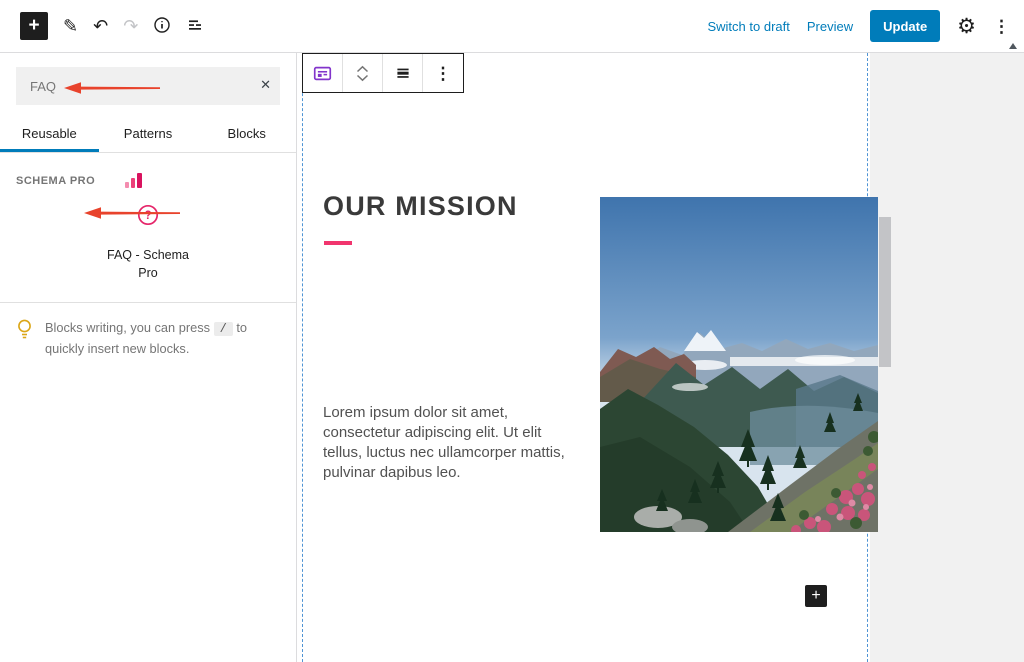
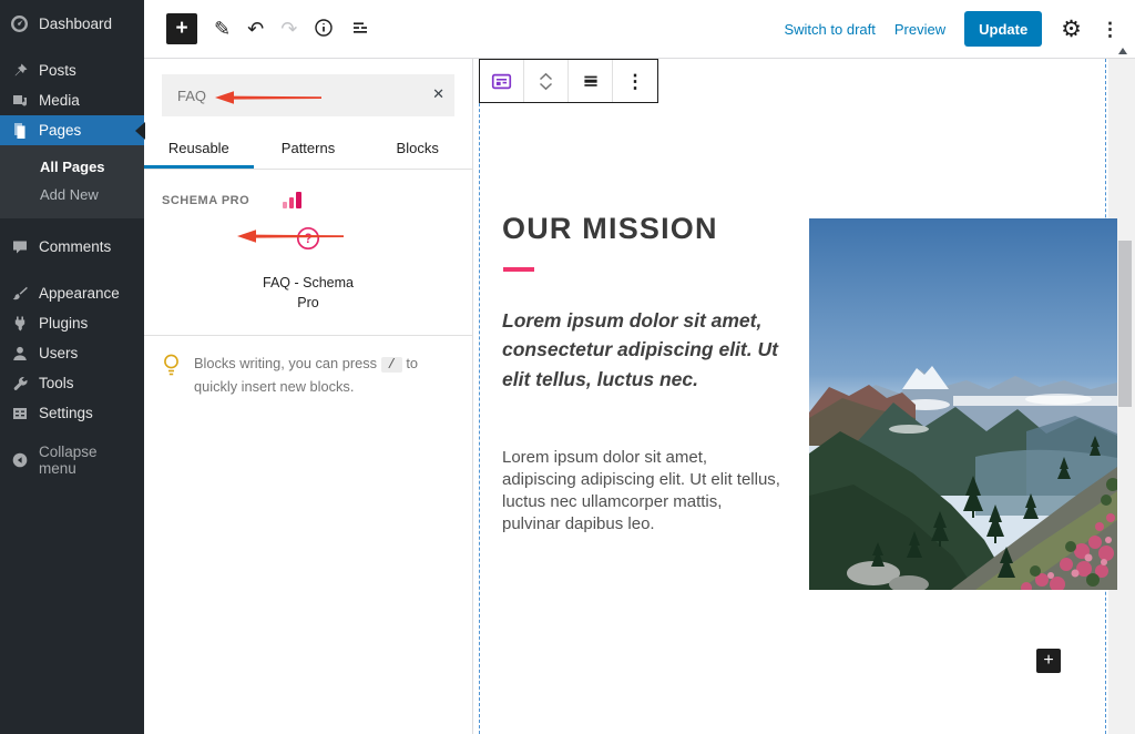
+ Dashboard
+ Posts
+ Media
+ Pages
+ All Pages
+ Add New
+ Comments
+ Appearance
+ Plugins
+ Users
+ Tools
+ Settings
+ Collapse menu
  +
  ✎
  ↶
  ↷
  Switch to draft
  Preview
  Update
  ⚙
  ⋮
  FAQ
  ✕
  Reusable
  Patterns
  Blocks
  SCHEMA PRO
  ?
  FAQ - Schema Pro
  Blocks writing, you can press / to quickly insert new blocks.
  ⋮
  OUR MISSION
+ Lorem ipsum dolor sit amet, consectetur adipiscing elit. Ut elit tellus, luctus nec.
- Lorem ipsum dolor sit amet, consectetur adipiscing elit. Ut elit tellus, luctus nec ullamcorper mattis, pulvinar dapibus leo.
+ Lorem ipsum dolor sit amet, adipiscing adipiscing elit. Ut elit tellus, luctus nec ullamcorper mattis, pulvinar dapibus leo.
  +
